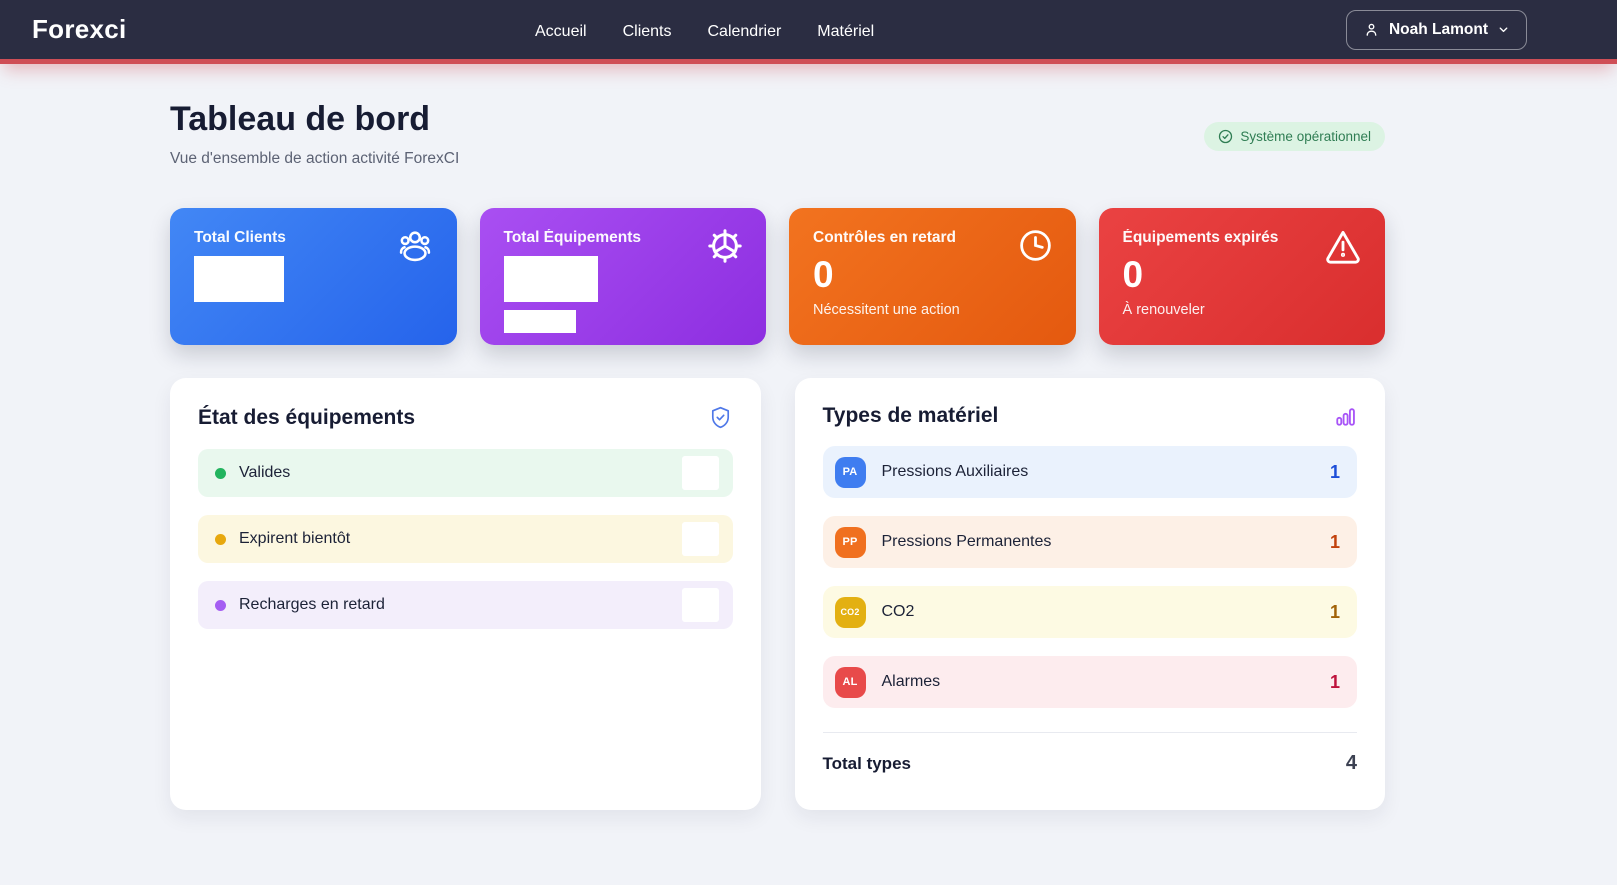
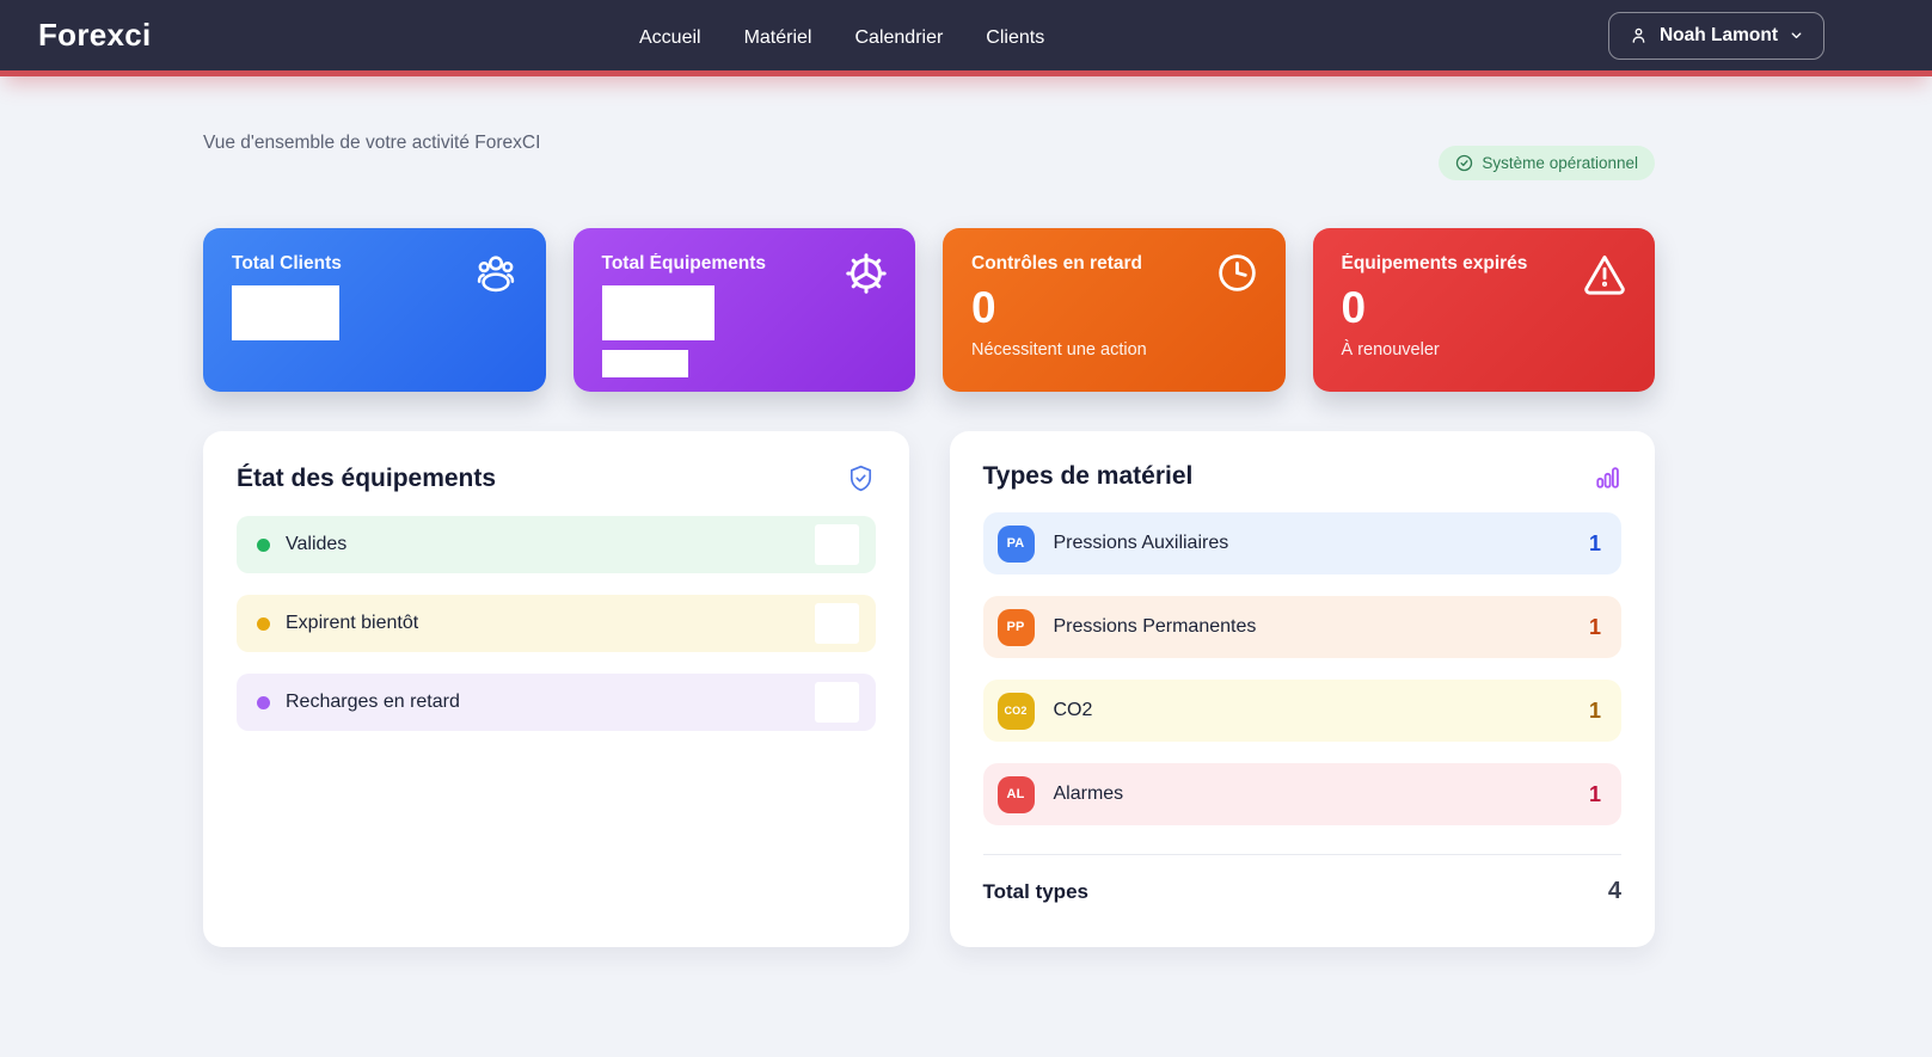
  Forexci
  Accueil
- Clients
+ Matériel
  Calendrier
- Matériel
+ Clients
  Noah Lamont
- Tableau de bord
- Vue d'ensemble de action activité ForexCI
+ Vue d'ensemble de votre activité ForexCI
  Système opérationnel
  Total Clients
  Total Équipements
  Contrôles en retard
  0
  Nécessitent une action
  Équipements expirés
  0
  À renouveler
  État des équipements
  Valides
  Expirent bientôt
  Recharges en retard
  Types de matériel
  PA
  Pressions Auxiliaires
  1
  PP
  Pressions Permanentes
  1
  CO2
  CO2
  1
  AL
  Alarmes
  1
  Total types
  4
